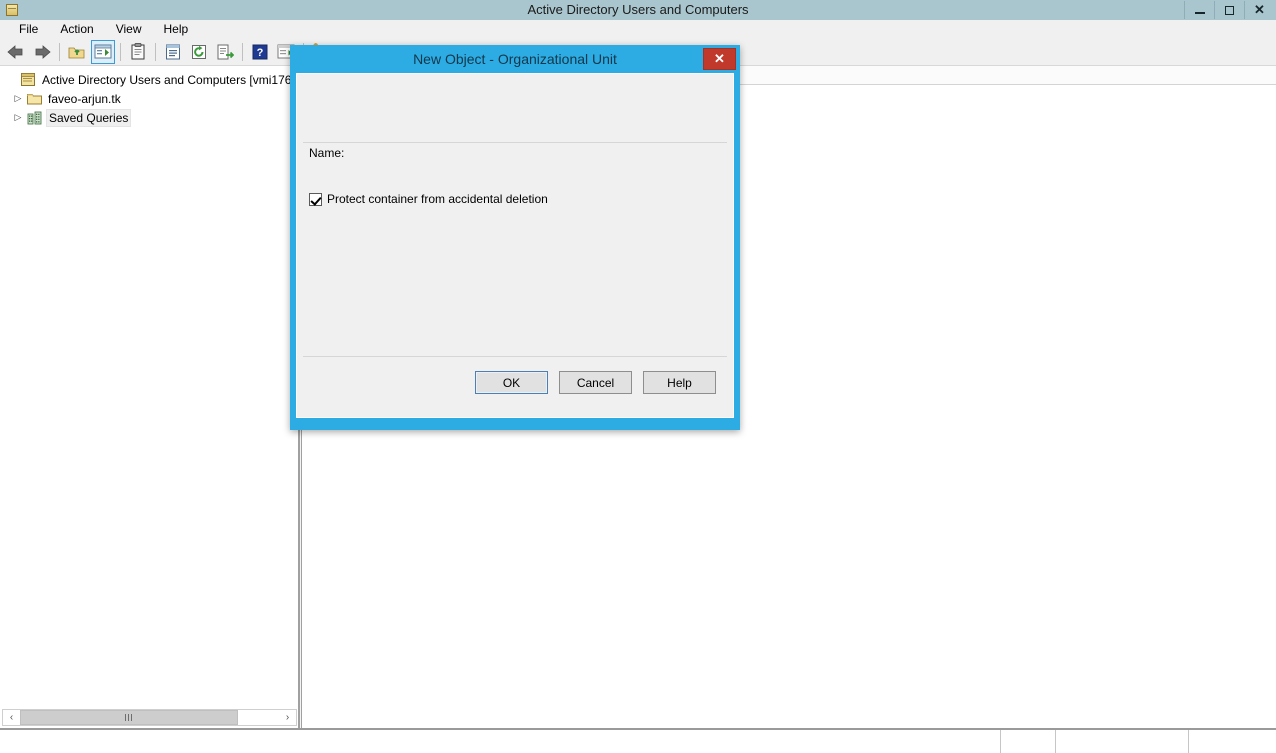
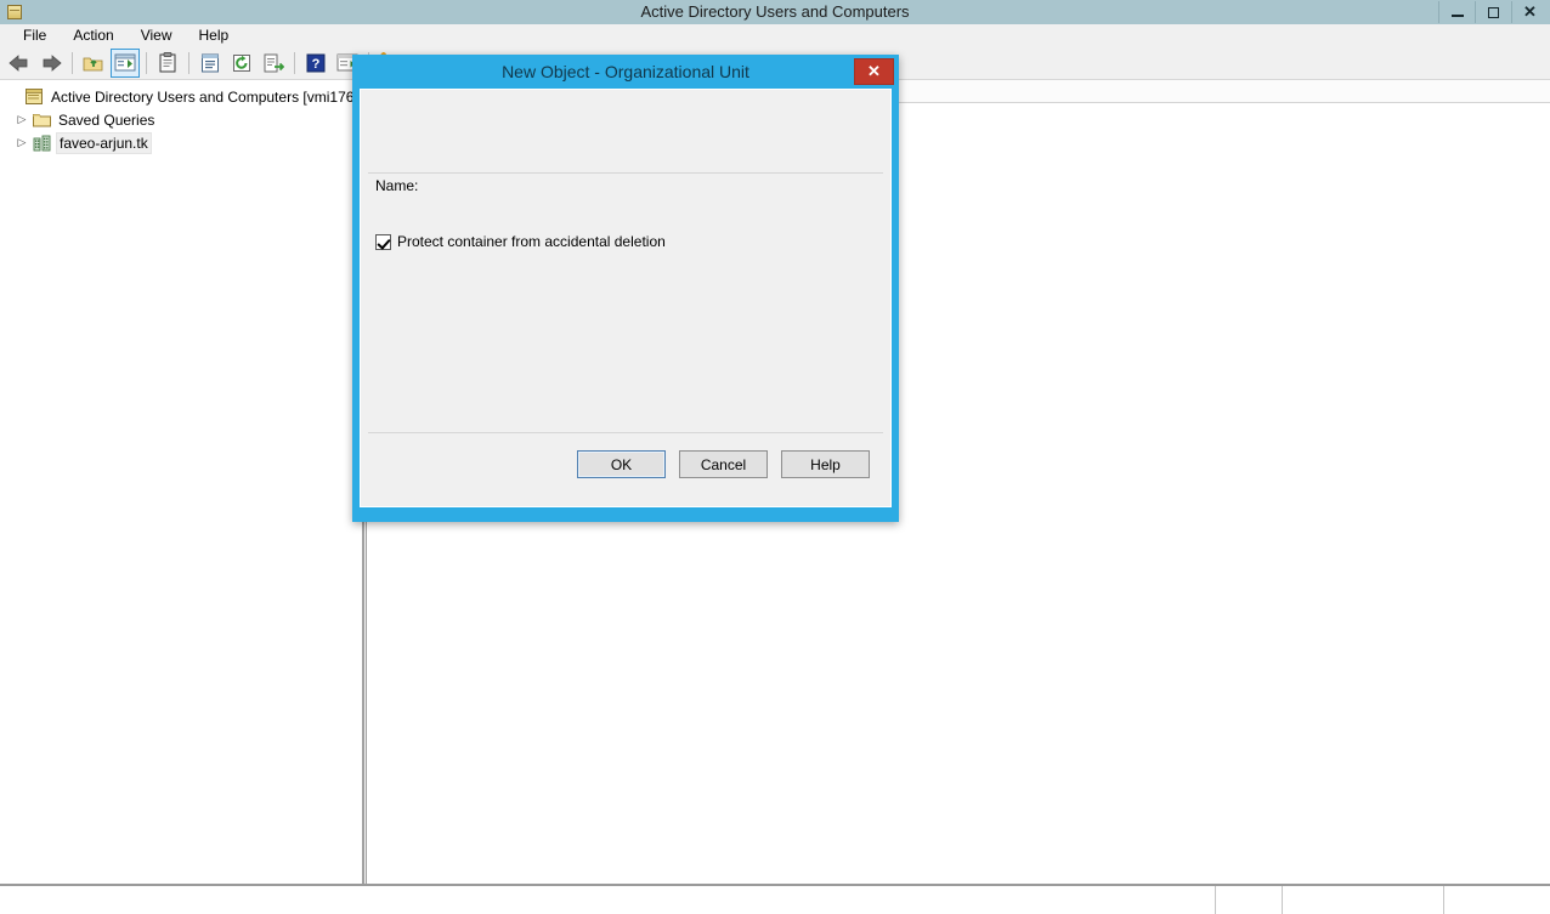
  Active Directory Users and Computers
  ✕
  File
  Action
  View
  Help
  ?
  Active Directory Users and Computers [vmi176
  ▷
- faveo-arjun.tk
+ Saved Queries
  ▷
- Saved Queries
+ faveo-arjun.tk
- ‹
- ›
  New Object - Organizational Unit
  ✕
  Name:
  Protect container from accidental deletion
  OK
  Cancel
  Help
